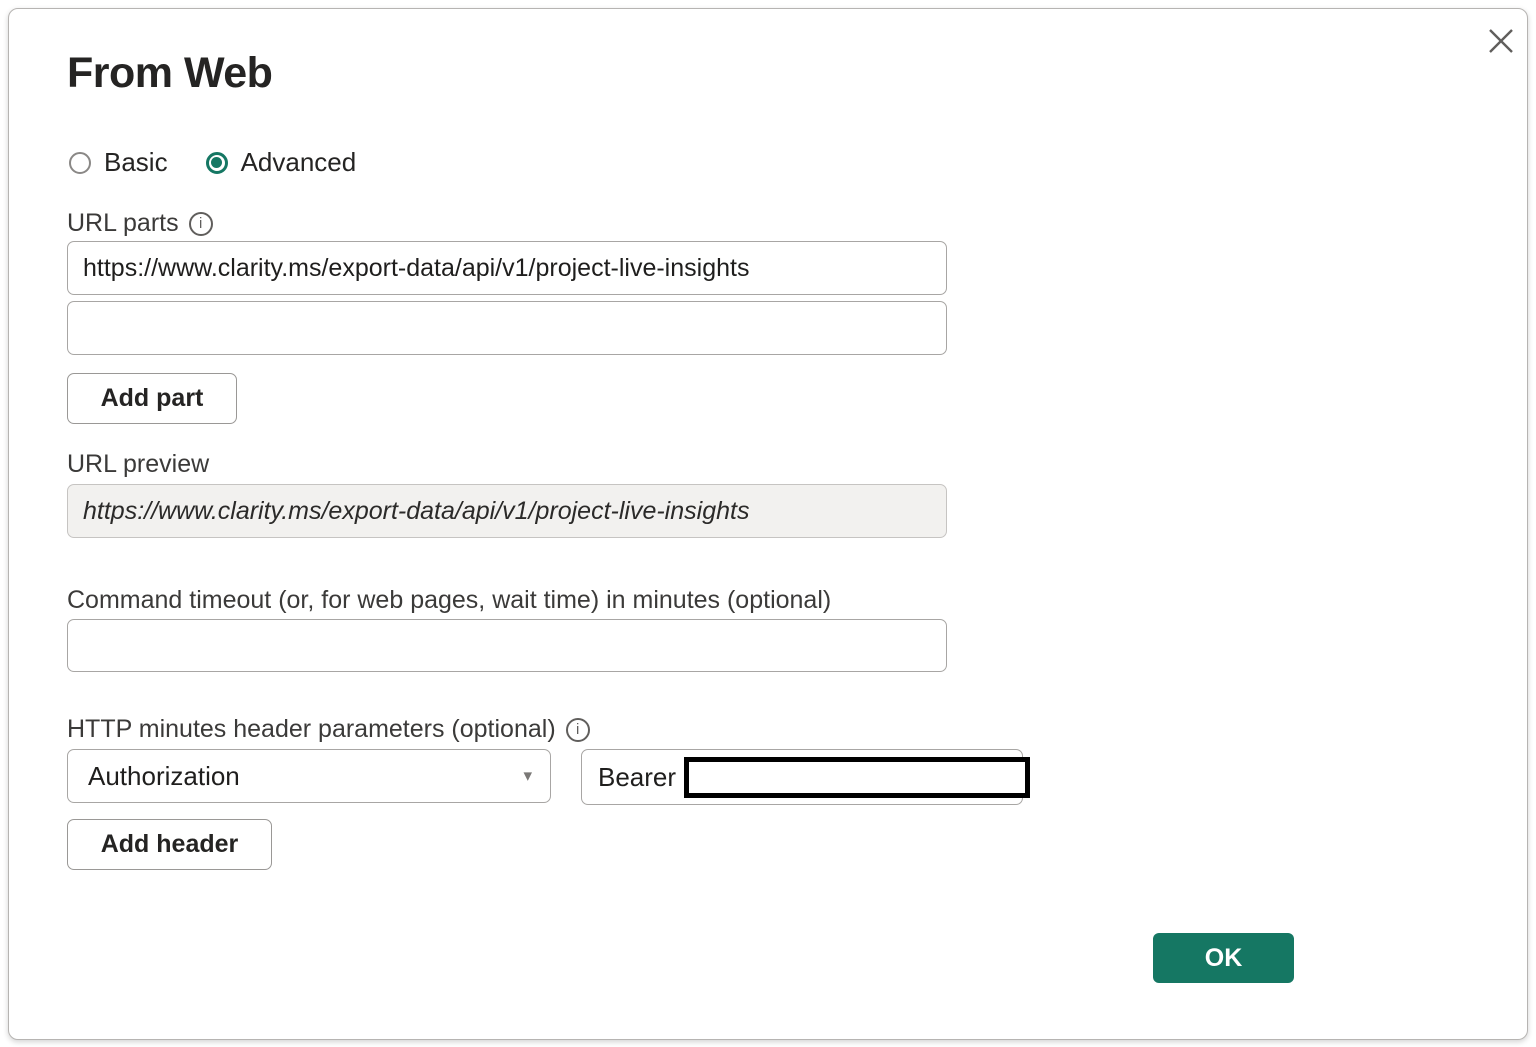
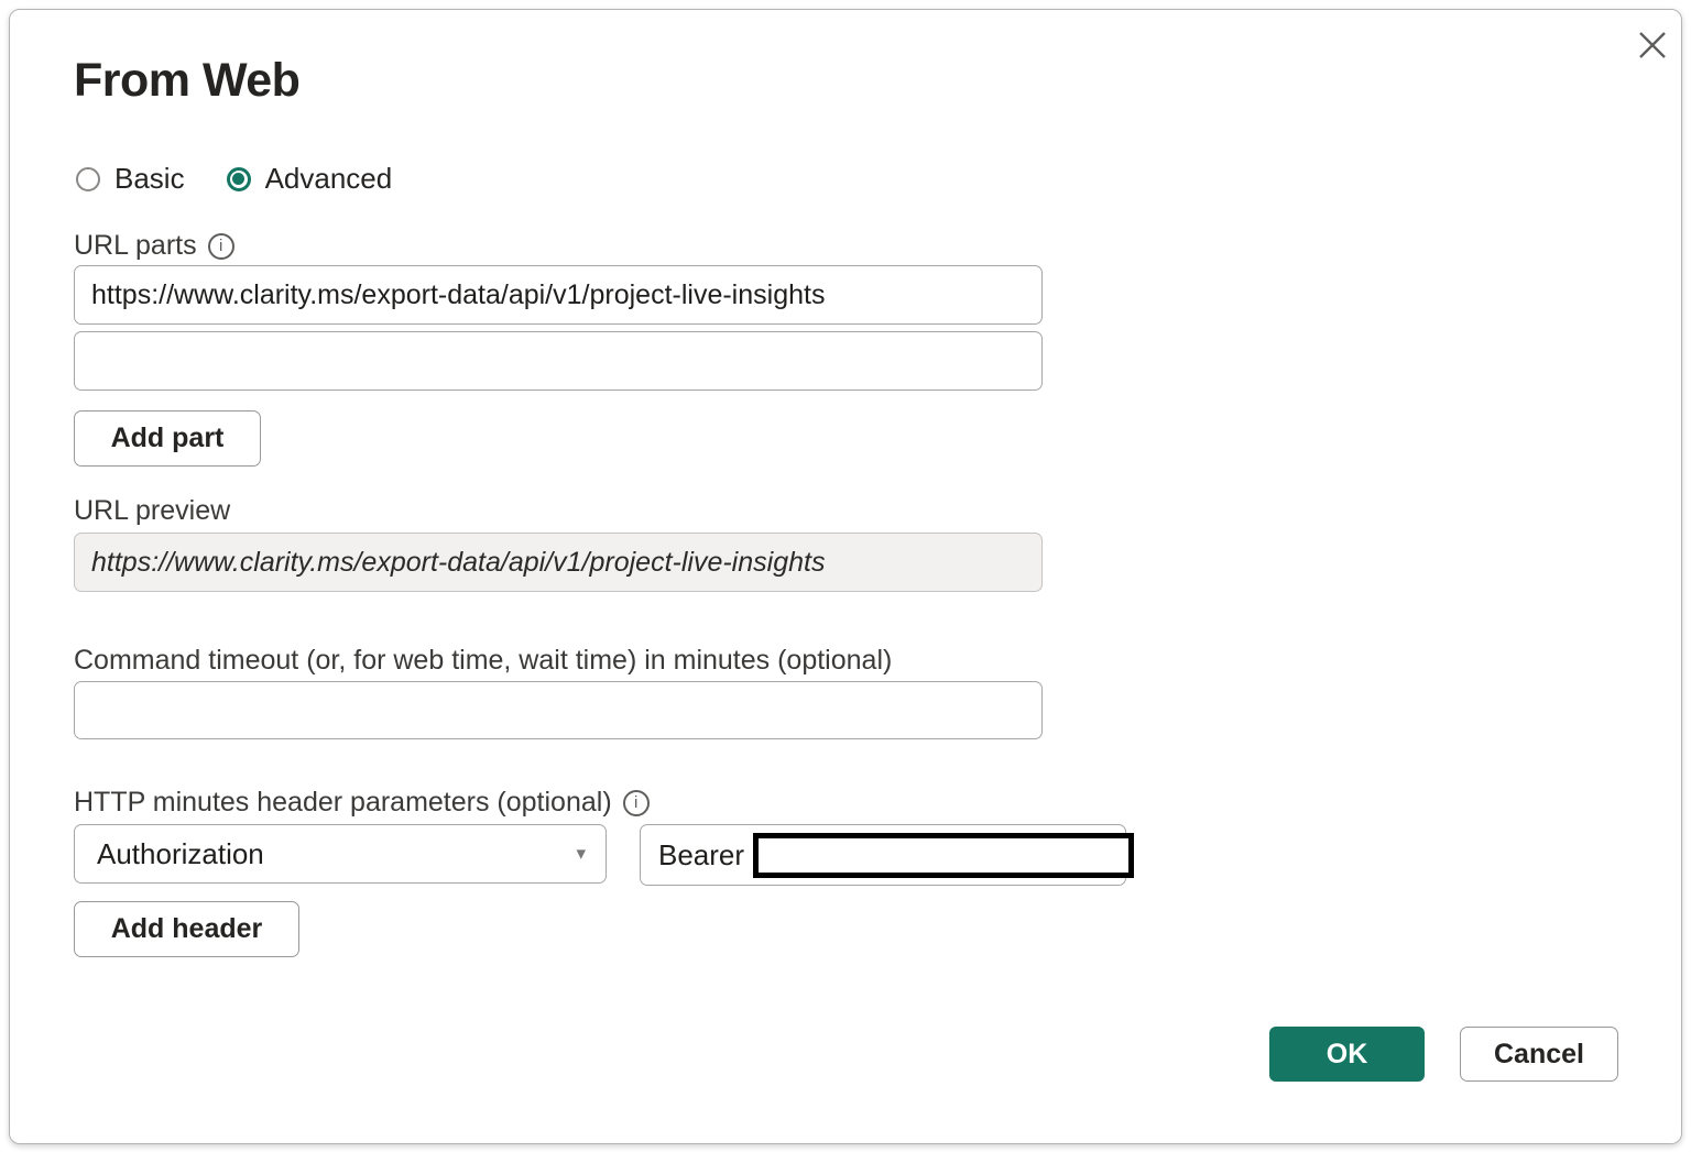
  From Web
  Basic
  Advanced
  URL parts
  i
  https://www.clarity.ms/export-data/api/v1/project-live-insights
  Add part
  URL preview
  https://www.clarity.ms/export-data/api/v1/project-live-insights
- Command timeout (or, for web pages, wait time) in minutes (optional)
+ Command timeout (or, for web time, wait time) in minutes (optional)
  HTTP minutes header parameters (optional)
  i
  Authorization
  ▾
  Bearer
  Add header
  OK
+ Cancel
